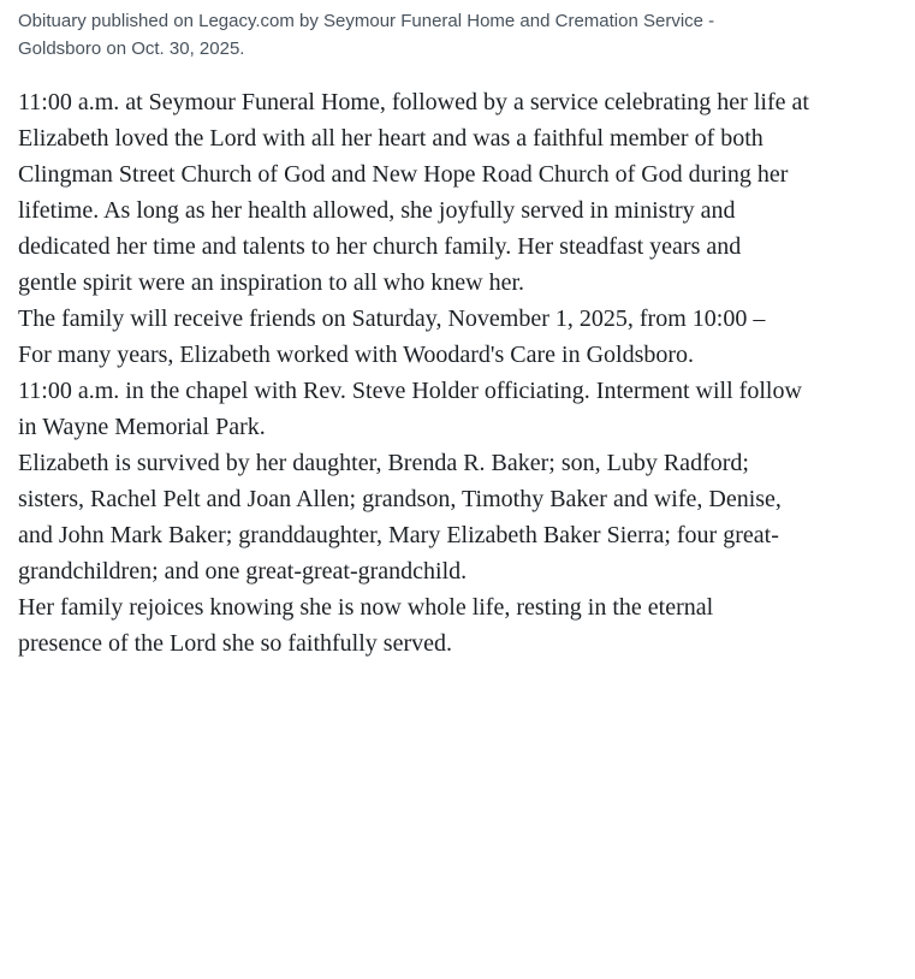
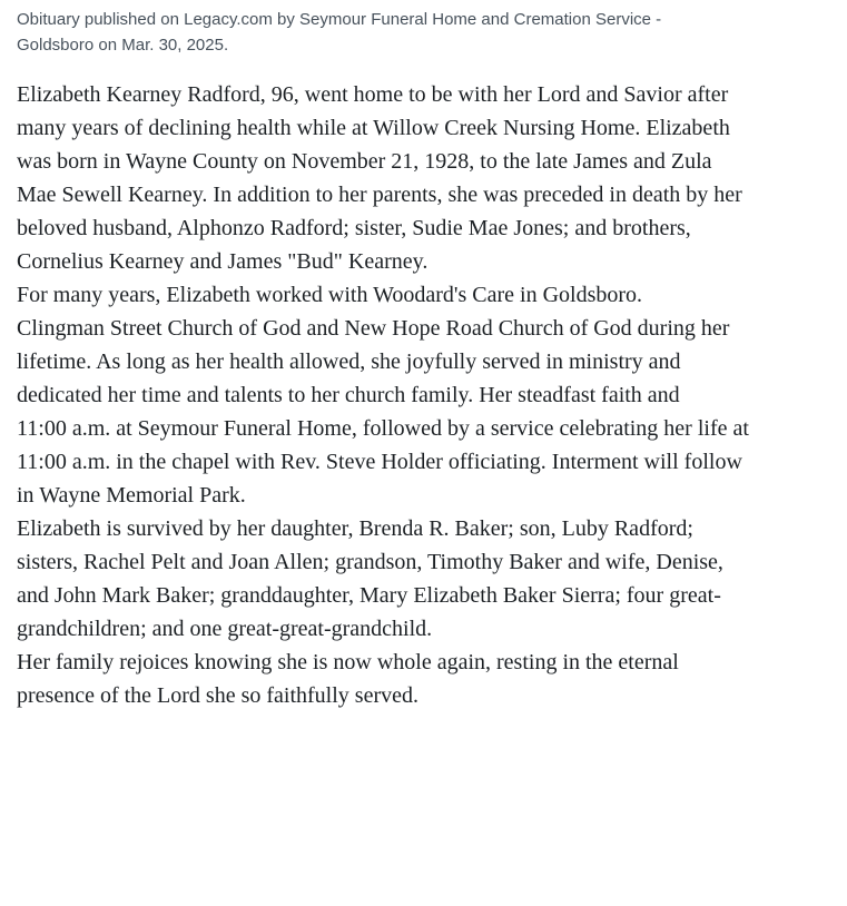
  Obituary published on Legacy.com by Seymour Funeral Home and Cremation Service -
- Goldsboro on Oct. 30, 2025.
+ Goldsboro on Mar. 30, 2025.
+ Elizabeth Kearney Radford, 96, went home to be with her Lord and Savior after
+ many years of declining health while at Willow Creek Nursing Home. Elizabeth
+ was born in Wayne County on November 21, 1928, to the late James and Zula
+ Mae Sewell Kearney. In addition to her parents, she was preceded in death by her
+ beloved husband, Alphonzo Radford; sister, Sudie Mae Jones; and brothers,
+ Cornelius Kearney and James "Bud" Kearney.
- 11:00 a.m. at Seymour Funeral Home, followed by a service celebrating her life at
+ For many years, Elizabeth worked with Woodard's Care in Goldsboro.
- Elizabeth loved the Lord with all her heart and was a faithful member of both
  Clingman Street Church of God and New Hope Road Church of God during her
  lifetime. As long as her health allowed, she joyfully served in ministry and
- dedicated her time and talents to her church family. Her steadfast years and
+ dedicated her time and talents to her church family. Her steadfast faith and
- gentle spirit were an inspiration to all who knew her.
- The family will receive friends on Saturday, November 1, 2025, from 10:00 –
- For many years, Elizabeth worked with Woodard's Care in Goldsboro.
+ 11:00 a.m. at Seymour Funeral Home, followed by a service celebrating her life at
  11:00 a.m. in the chapel with Rev. Steve Holder officiating. Interment will follow
  in Wayne Memorial Park.
  Elizabeth is survived by her daughter, Brenda R. Baker; son, Luby Radford;
  sisters, Rachel Pelt and Joan Allen; grandson, Timothy Baker and wife, Denise,
  and John Mark Baker; granddaughter, Mary Elizabeth Baker Sierra; four great-
  grandchildren; and one great-great-grandchild.
- Her family rejoices knowing she is now whole life, resting in the eternal
+ Her family rejoices knowing she is now whole again, resting in the eternal
  presence of the Lord she so faithfully served.
